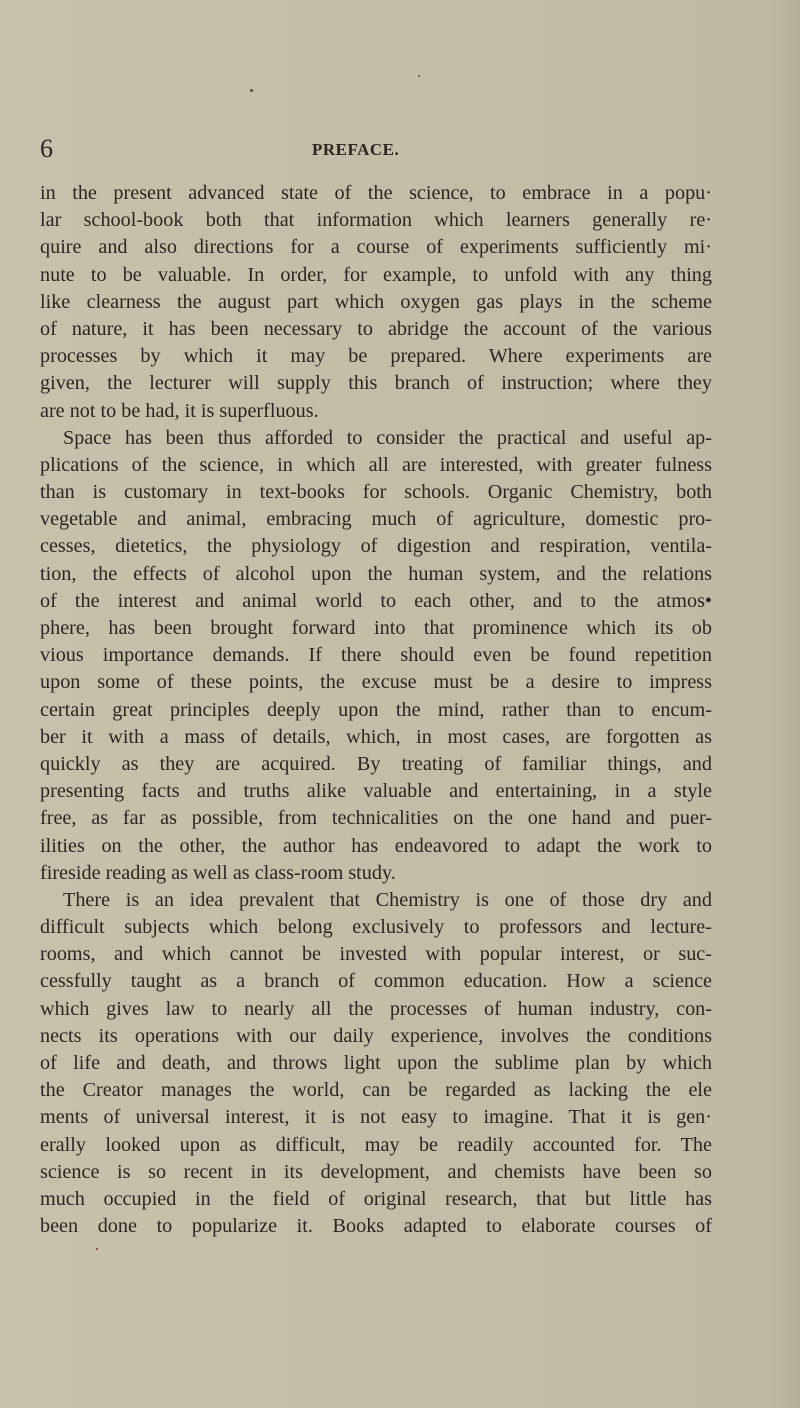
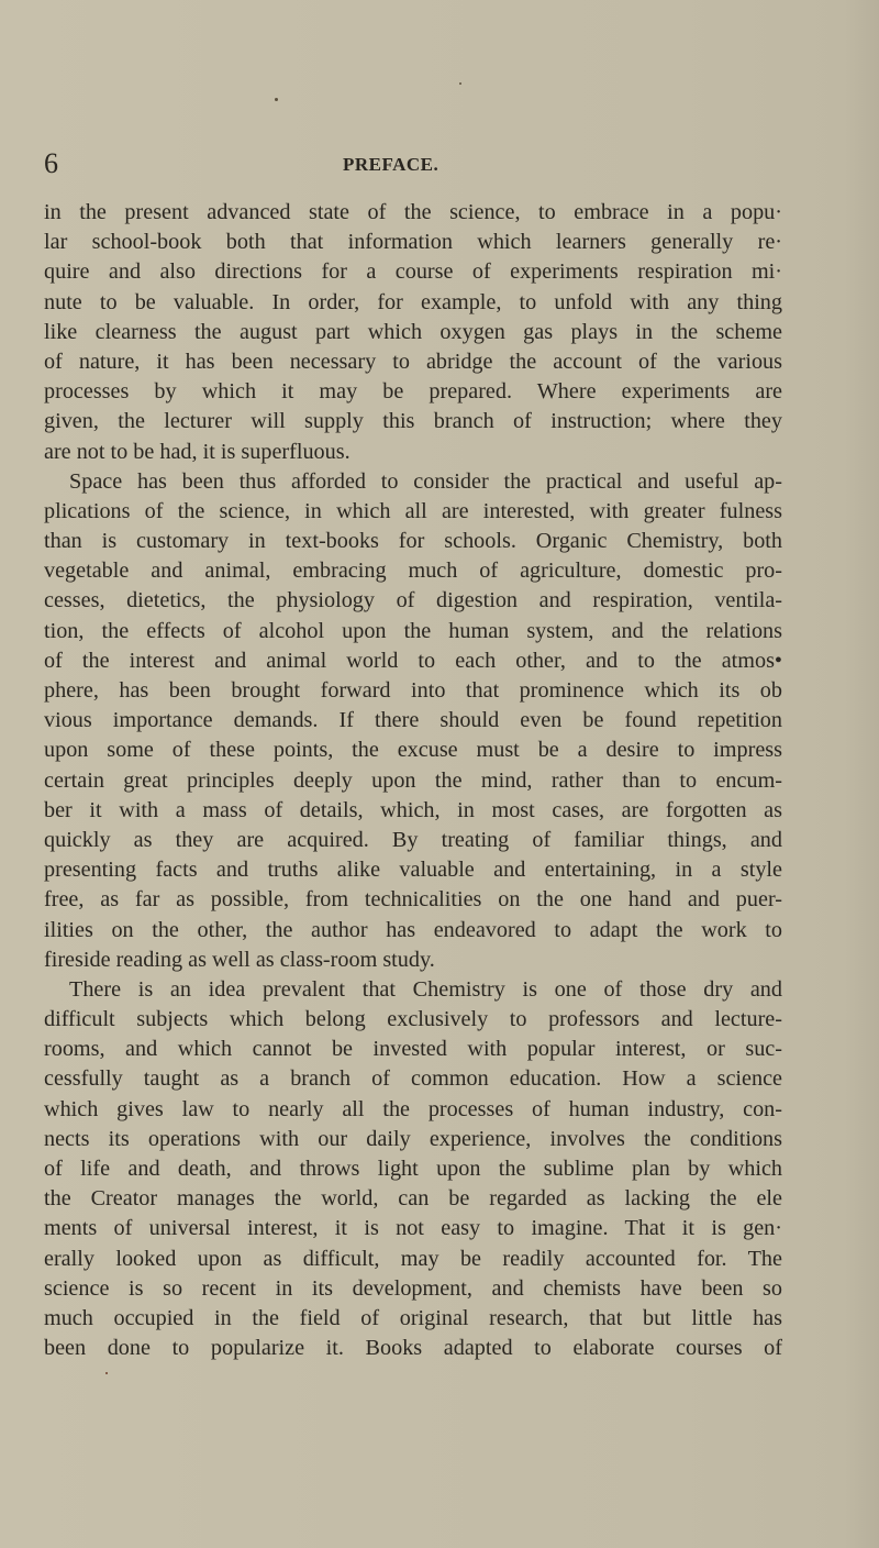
  6
  PREFACE.
  in the present advanced state of the science, to embrace in a popu·
  lar school-book both that information which learners generally re·
- quire and also directions for a course of experiments sufficiently mi·
+ quire and also directions for a course of experiments respiration mi·
  nute to be valuable. In order, for example, to unfold with any thing
  like clearness the august part which oxygen gas plays in the scheme
  of nature, it has been necessary to abridge the account of the various
  processes by which it may be prepared. Where experiments are
  given, the lecturer will supply this branch of instruction; where they
  are not to be had, it is superfluous.
  Space has been thus afforded to consider the practical and useful ap-
  plications of the science, in which all are interested, with greater fulness
  than is customary in text-books for schools. Organic Chemistry, both
  vegetable and animal, embracing much of agriculture, domestic pro-
  cesses, dietetics, the physiology of digestion and respiration, ventila-
  tion, the effects of alcohol upon the human system, and the relations
  of the interest and animal world to each other, and to the atmos•
  phere, has been brought forward into that prominence which its ob
  vious importance demands. If there should even be found repetition
  upon some of these points, the excuse must be a desire to impress
  certain great principles deeply upon the mind, rather than to encum-
  ber it with a mass of details, which, in most cases, are forgotten as
  quickly as they are acquired. By treating of familiar things, and
  presenting facts and truths alike valuable and entertaining, in a style
  free, as far as possible, from technicalities on the one hand and puer-
  ilities on the other, the author has endeavored to adapt the work to
  fireside reading as well as class-room study.
  There is an idea prevalent that Chemistry is one of those dry and
  difficult subjects which belong exclusively to professors and lecture-
  rooms, and which cannot be invested with popular interest, or suc-
  cessfully taught as a branch of common education. How a science
  which gives law to nearly all the processes of human industry, con-
  nects its operations with our daily experience, involves the conditions
  of life and death, and throws light upon the sublime plan by which
  the Creator manages the world, can be regarded as lacking the ele
  ments of universal interest, it is not easy to imagine. That it is gen·
  erally looked upon as difficult, may be readily accounted for. The
  science is so recent in its development, and chemists have been so
  much occupied in the field of original research, that but little has
  been done to popularize it. Books adapted to elaborate courses of
